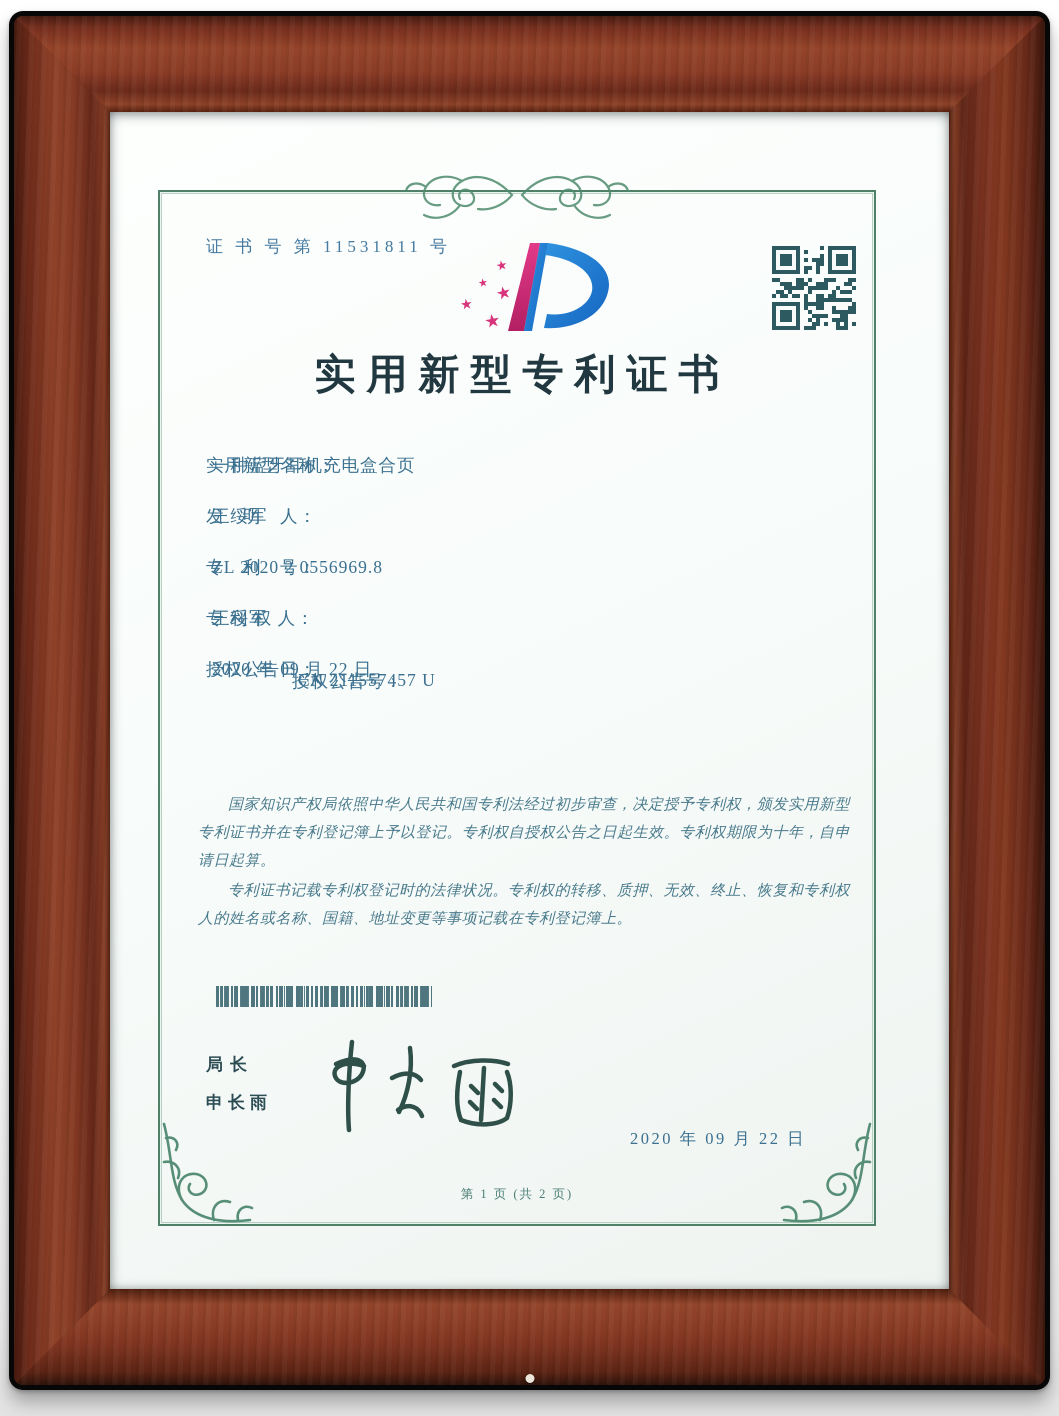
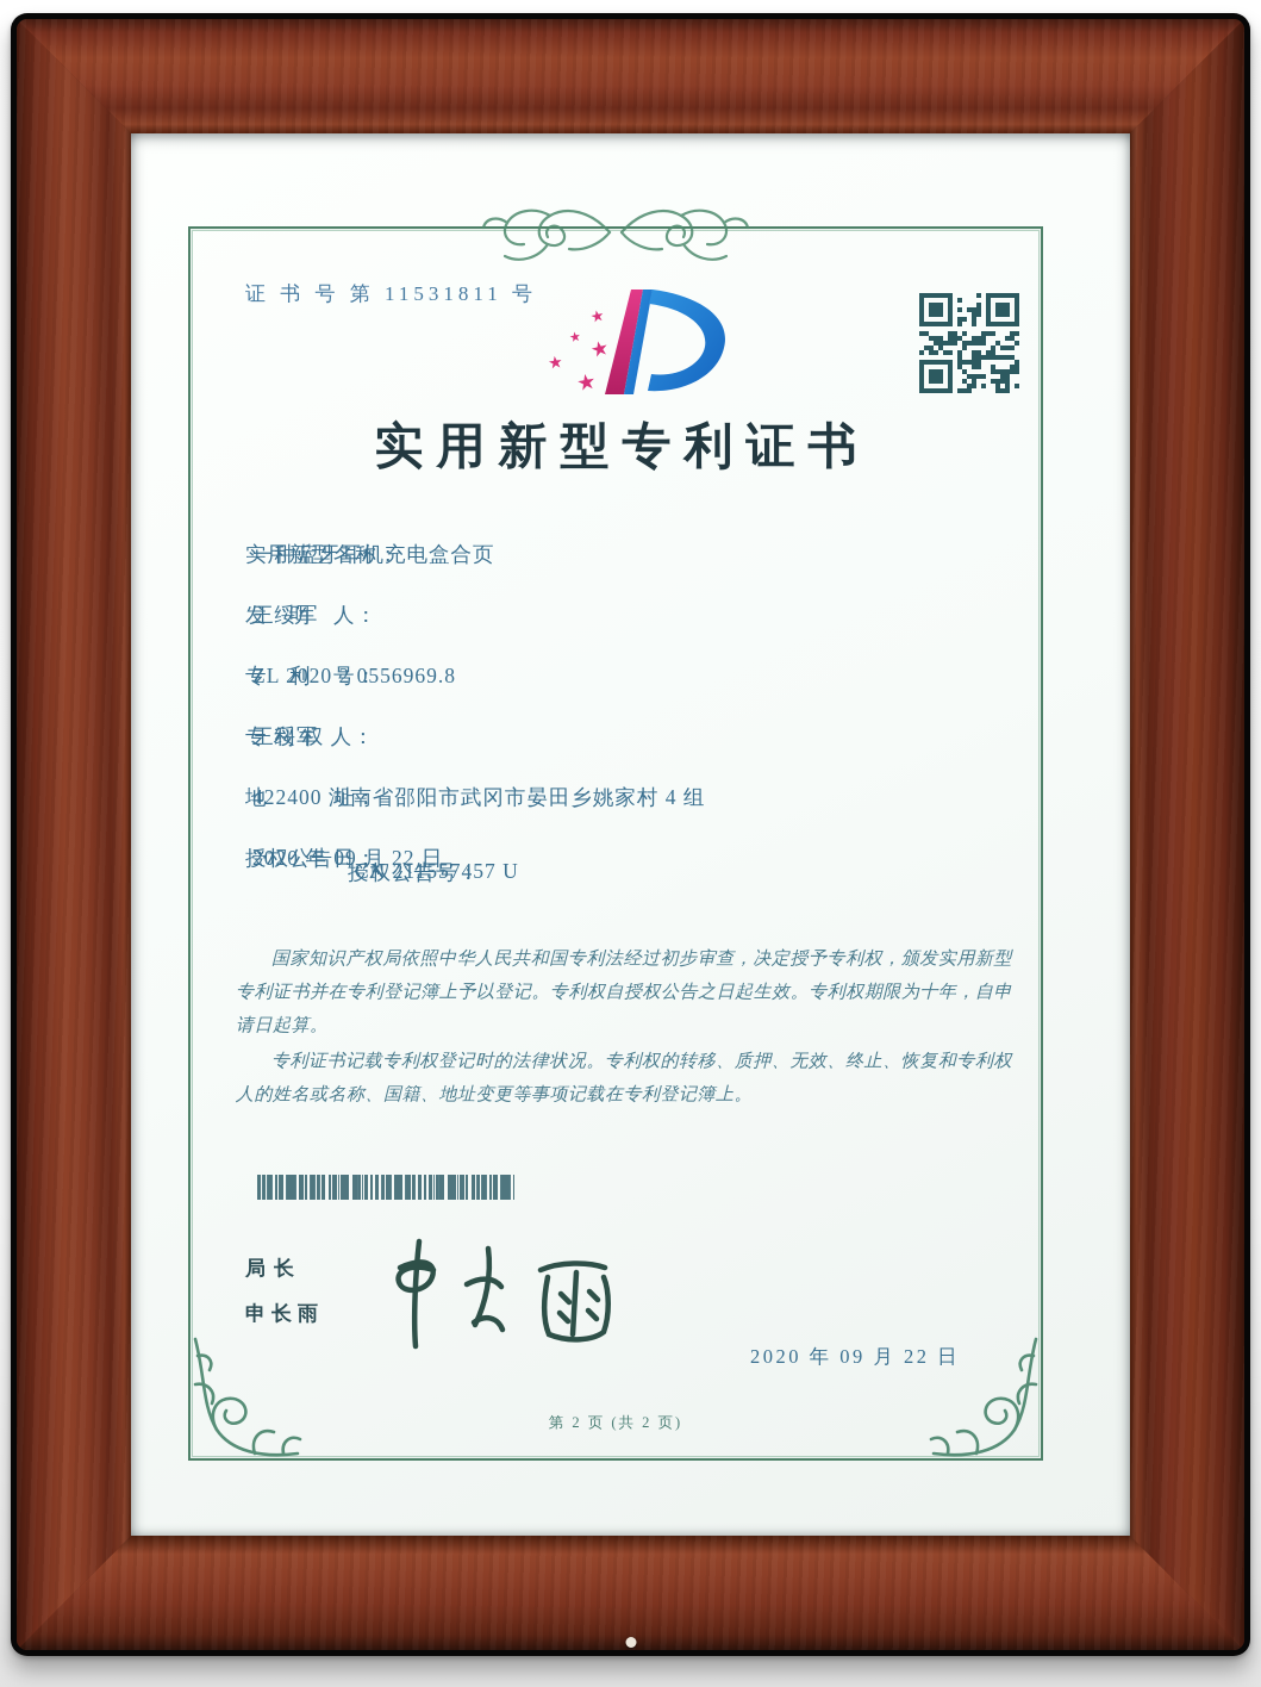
  证 书 号 第 11531811 号
  实用新型专利证书
  实用新型名称：
  一种蓝牙耳机充电盒合页
  发 明 人：
  王绥军
  专 利 号：
  ZL 2020 2 0556969.8
  专 利 权 人：
  王绥军
+ 地 址：
+ 422400 湖南省邵阳市武冈市晏田乡姚家村 4 组
  授权公告日：
  2020 年 09 月 22 日
  授权公告号：
  CN 211557457 U
  国家知识产权局依照中华人民共和国专利法经过初步审查，决定授予专利权，颁发实用新型专利证书并在专利登记簿上予以登记。专利权自授权公告之日起生效。专利权期限为十年，自申请日起算。
  专利证书记载专利权登记时的法律状况。专利权的转移、质押、无效、终止、恢复和专利权人的姓名或名称、国籍、地址变更等事项记载在专利登记簿上。
  局长
  申长雨
  2020 年 09 月 22 日
- 第 1 页 (共 2 页)
+ 第 2 页 (共 2 页)
